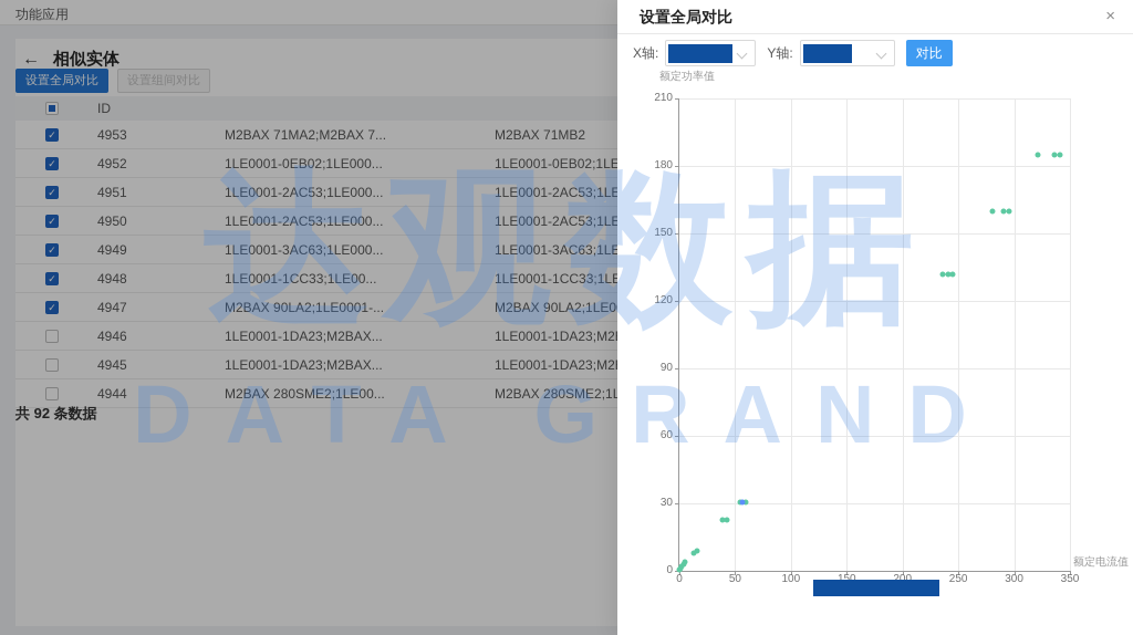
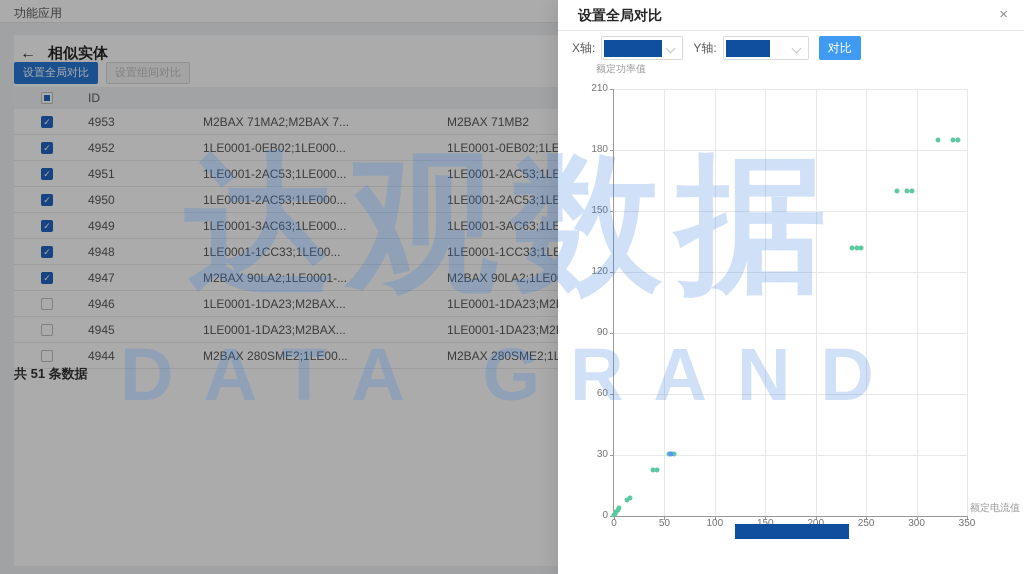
  功能应用
  ←
  相似实体
  设置全局对比
  设置组间对比
  ID
  ✓
  4953
  M2BAX 71MA2;M2BAX 7...
  M2BAX 71MB2
  ✓
  4952
  1LE0001-0EB02;1LE000...
  1LE0001-0EB02;1LE
  ✓
  4951
  1LE0001-2AC53;1LE000...
  1LE0001-2AC53;1LE
  ✓
  4950
  1LE0001-2AC53;1LE000...
  1LE0001-2AC53;1LE
  ✓
  4949
  1LE0001-3AC63;1LE000...
  1LE0001-3AC63;1LE
  ✓
  4948
  1LE0001-1CC33;1LE00...
  1LE0001-1CC33;1L
  ✓
  4947
  M2BAX 90LA2;1LE0001-...
  4946
  1LE0001-1DA23;M2BAX...
  1LE0001-1DA23;M2
  4945
  1LE0001-1DA23;M2BAX...
  1LE0001-1DA23;M2
  4944
  M2BAX 280SME2;1LE00...
- 共 92 条数据
+ 共 51 条数据
  设置全局对比
  ×
  X轴:
  Y轴:
  对比
  额定功率值
  0
  50
  100
  250
  300
  350
  0
  30
  60
  90
  120
  150
  180
  210
  额定电流值
  达观数据
  DATA GRAND
